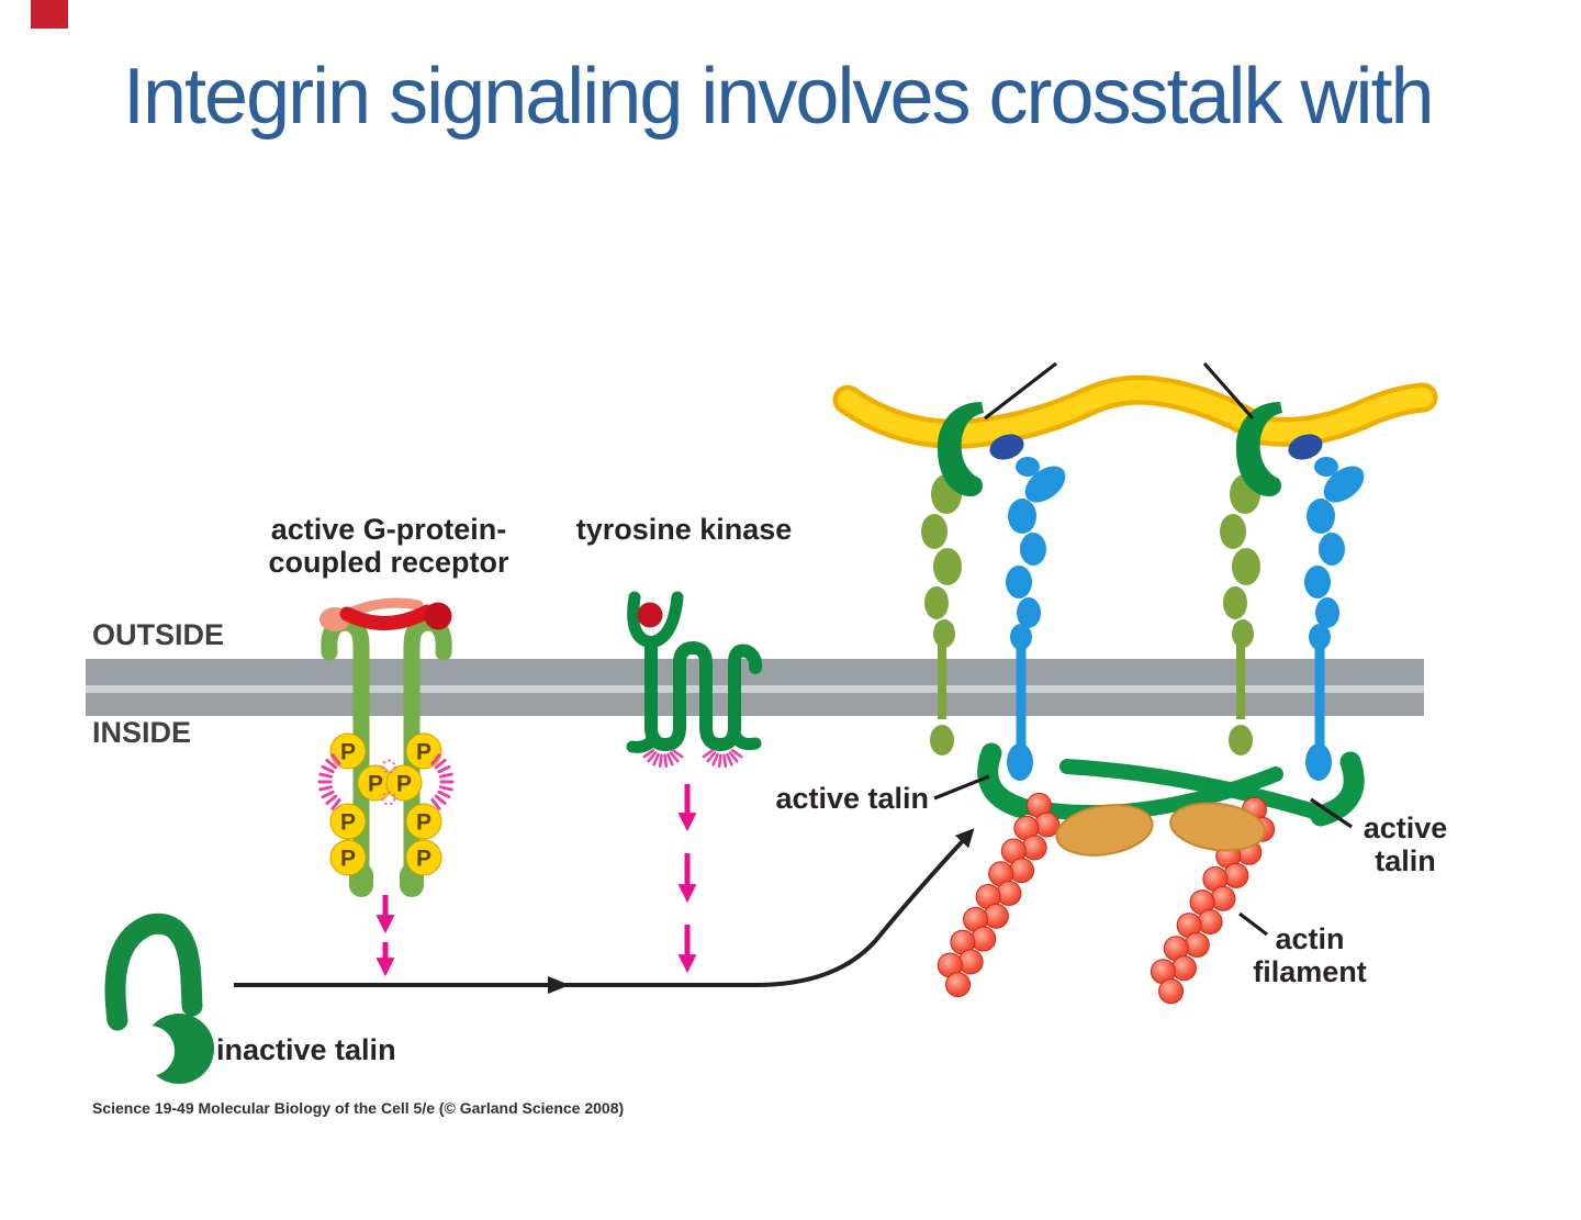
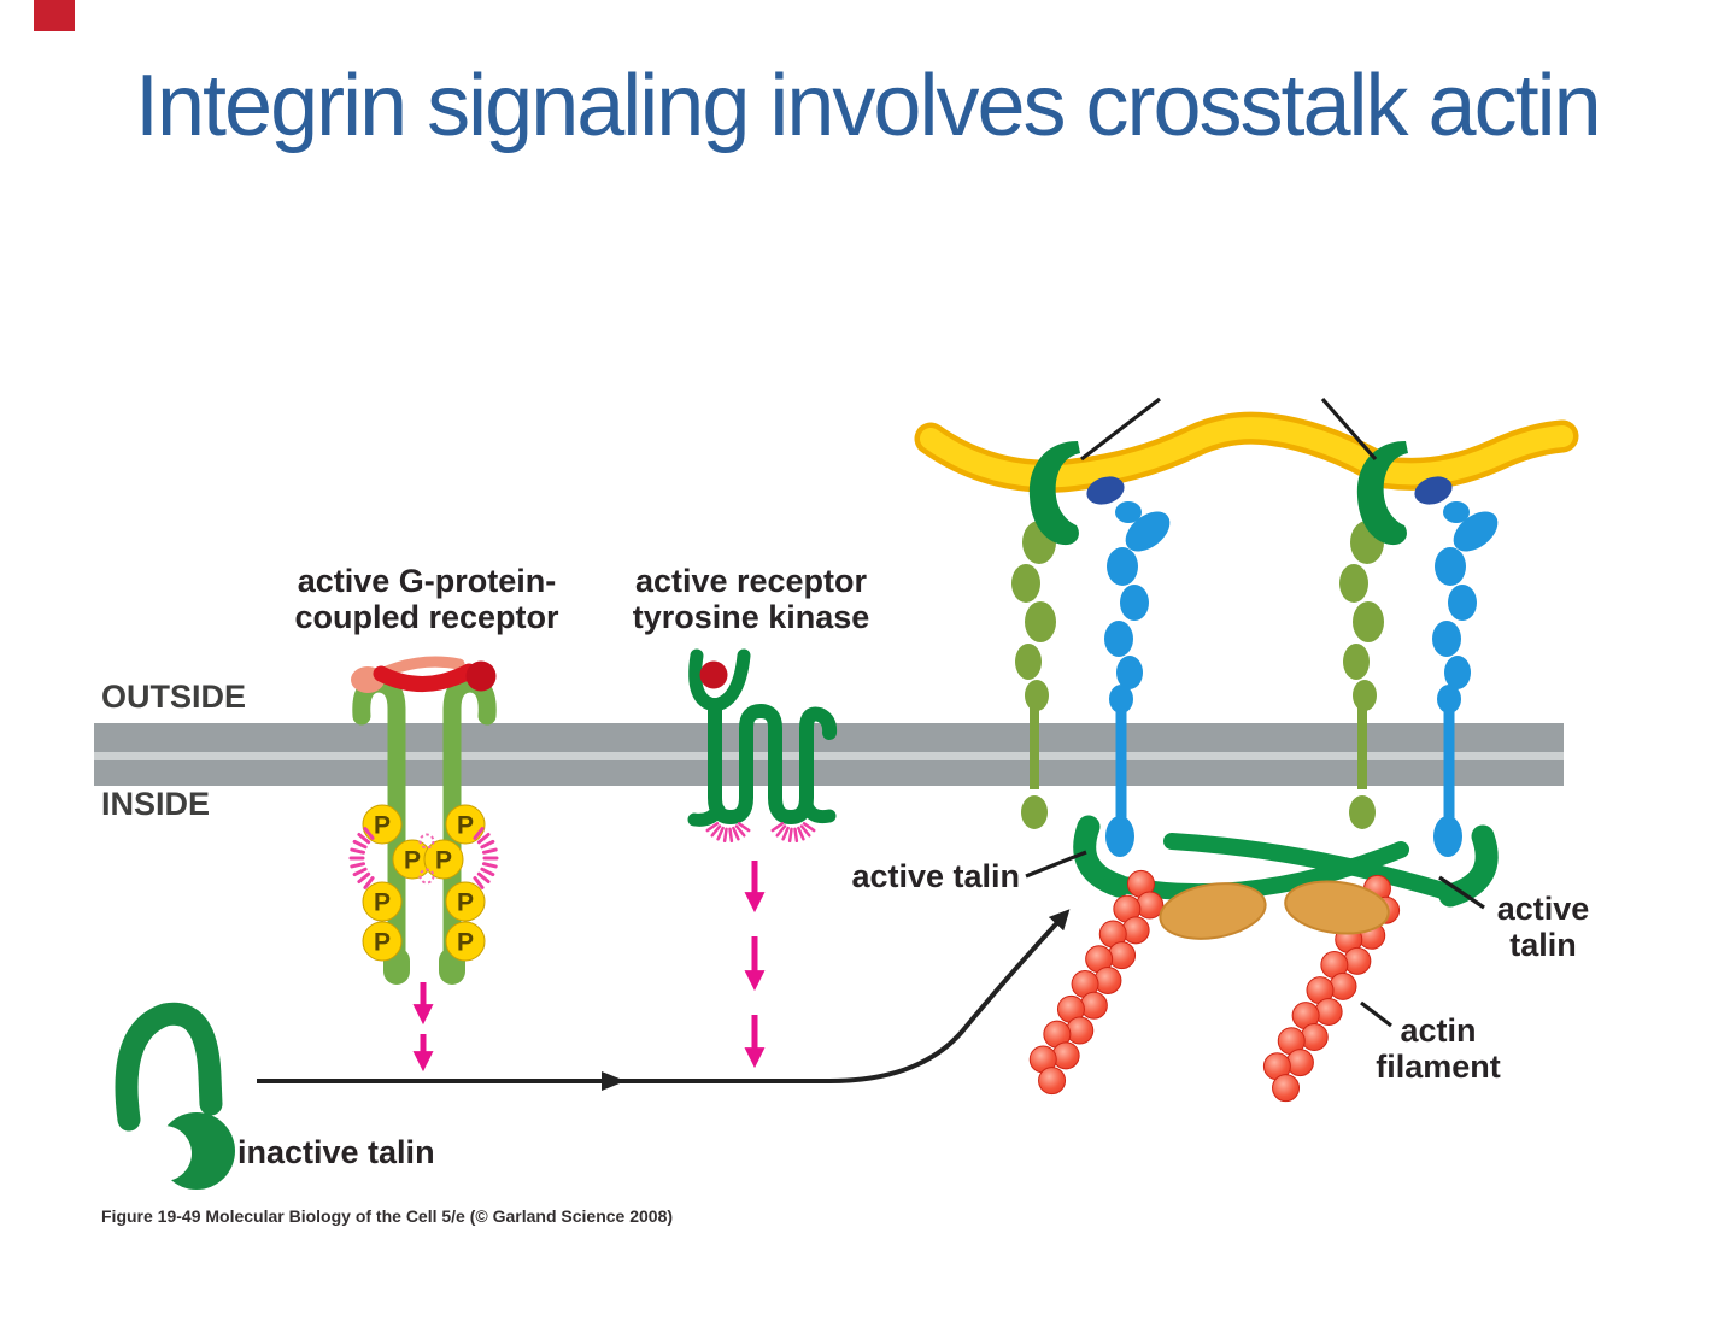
- Integrin signaling involves crosstalk with
+ Integrin signaling involves crosstalk actin
  P
  P
  P
  P
  P
  P
  P
  P
  active G-protein-
  coupled receptor
+ active receptor
  tyrosine kinase
  OUTSIDE
  INSIDE
  active talin
  active
  talin
  actin
  filament
  inactive talin
- Science 19-49 Molecular Biology of the Cell 5/e (© Garland Science 2008)
+ Figure 19-49 Molecular Biology of the Cell 5/e (© Garland Science 2008)
